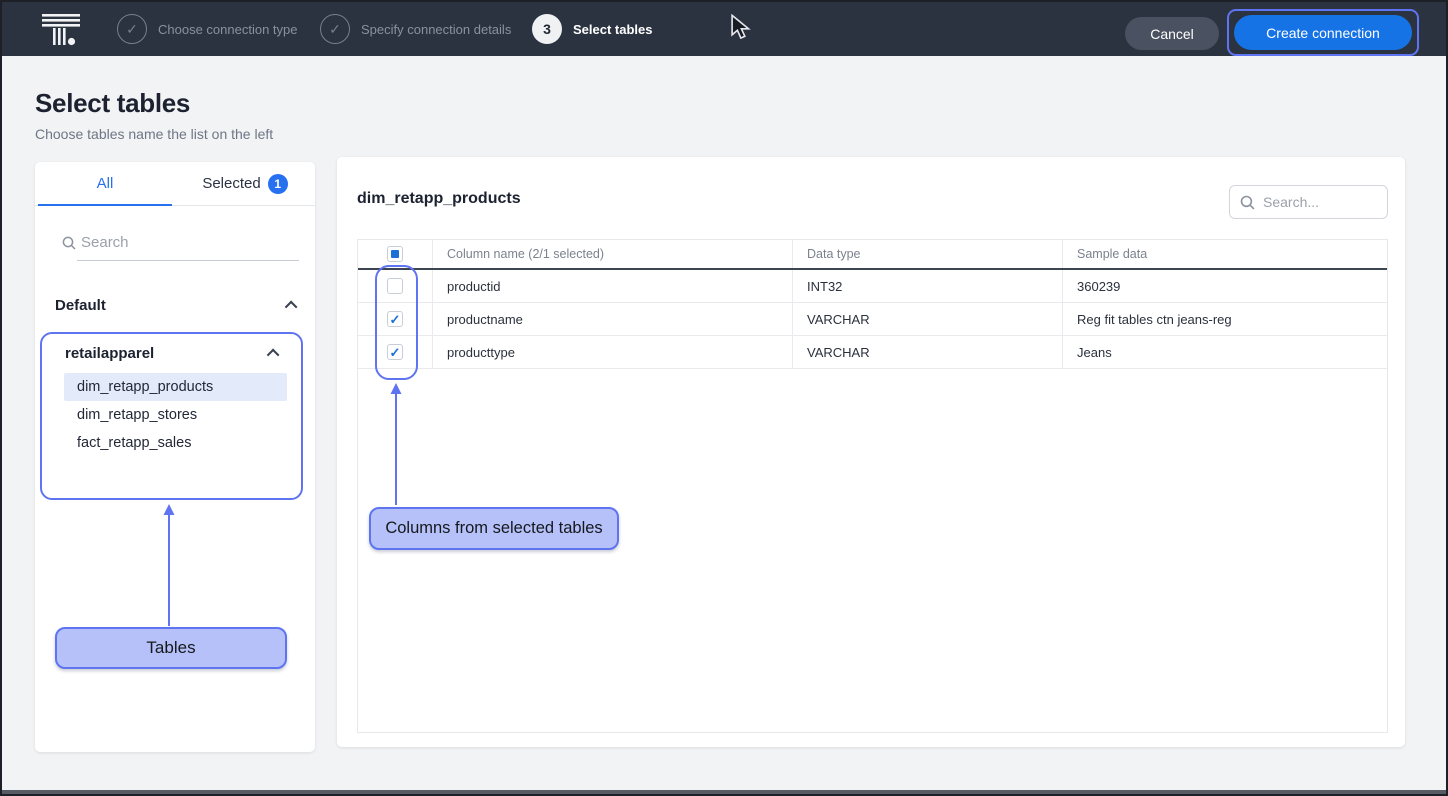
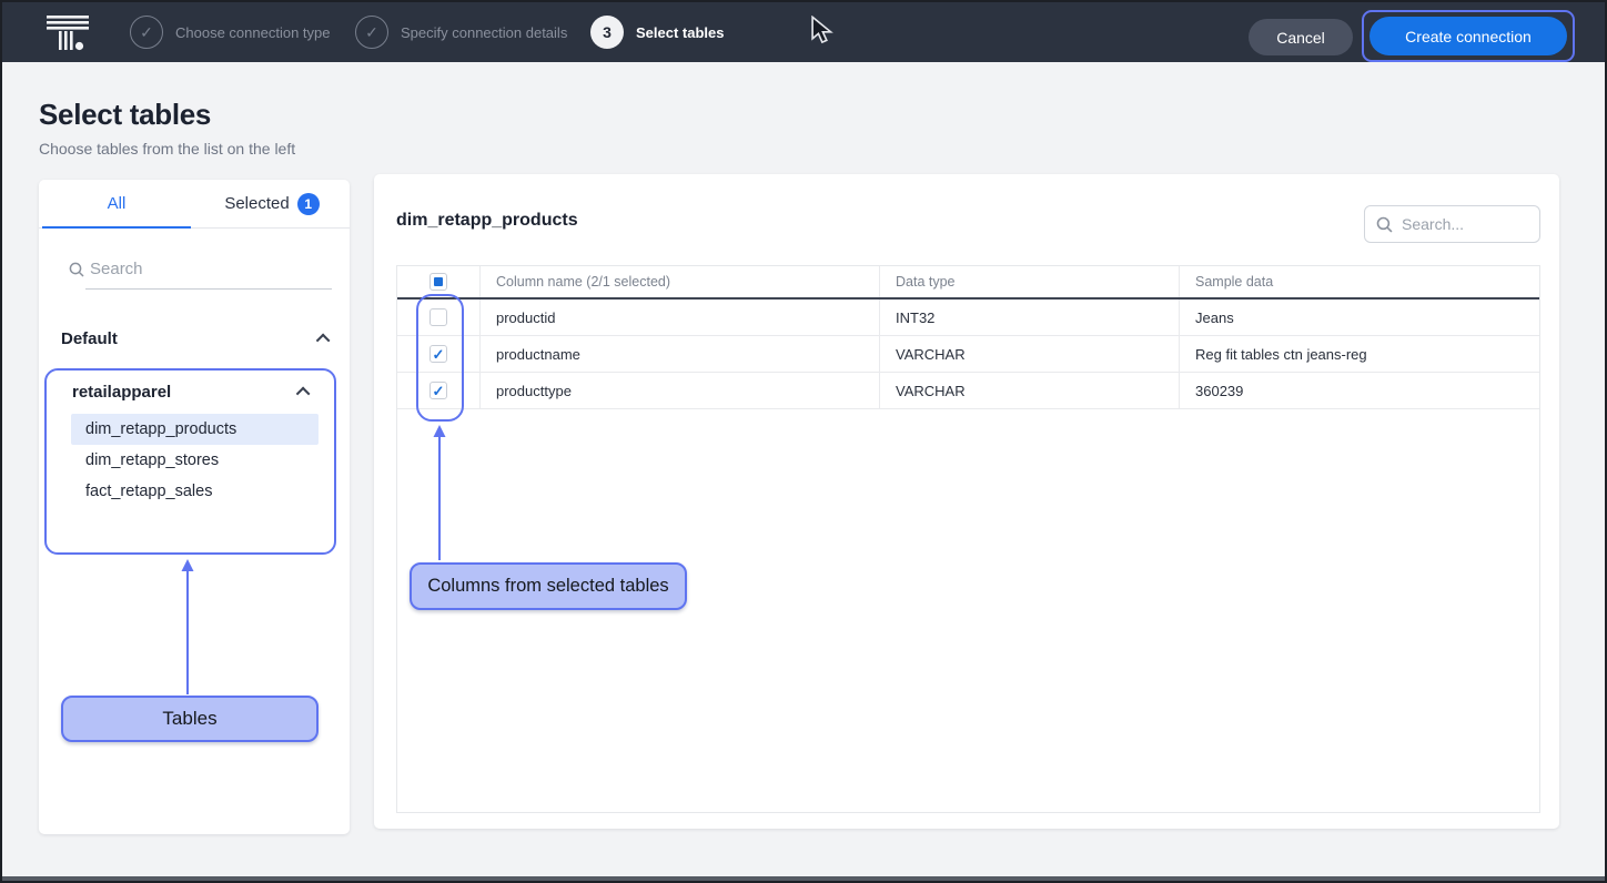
  ✓
  Choose connection type
  ✓
  Specify connection details
  3
  Select tables
  Cancel
  Create connection
  Select tables
- Choose tables name the list on the left
+ Choose tables from the list on the left
  All
  Selected
  1
  Search
  Default
  retailapparel
  dim_retapp_products
  dim_retapp_stores
  fact_retapp_sales
  Tables
  dim_retapp_products
  Search...
  Column name (2/1 selected)
  Data type
  Sample data
  productid
  INT32
- 360239
+ Jeans
  productname
  VARCHAR
  Reg fit tables ctn jeans-reg
  producttype
  VARCHAR
- Jeans
+ 360239
  Columns from selected tables
